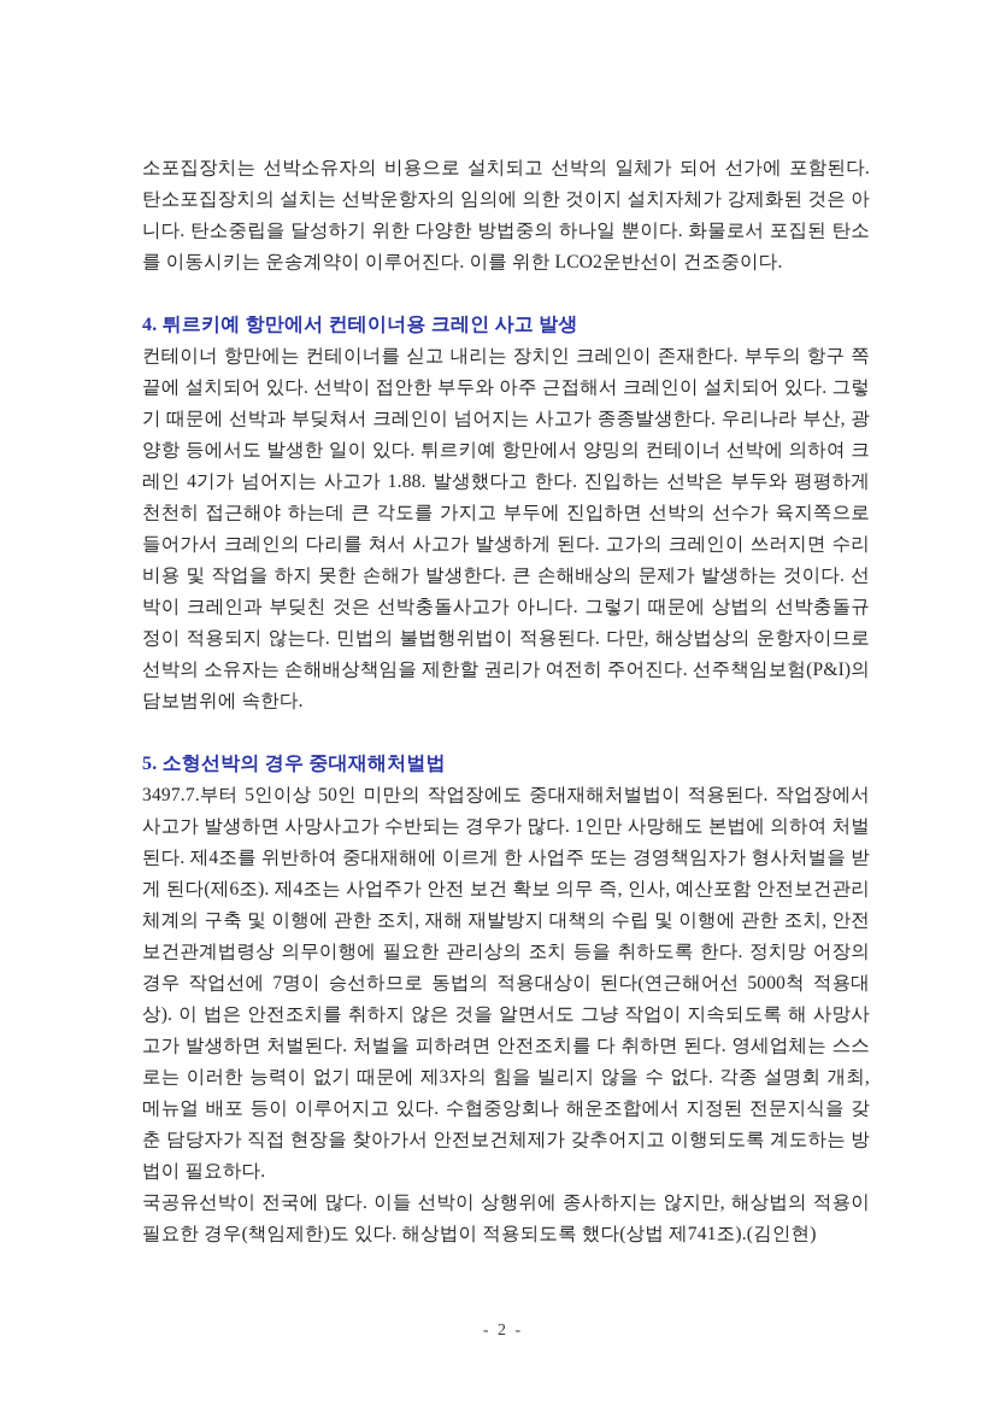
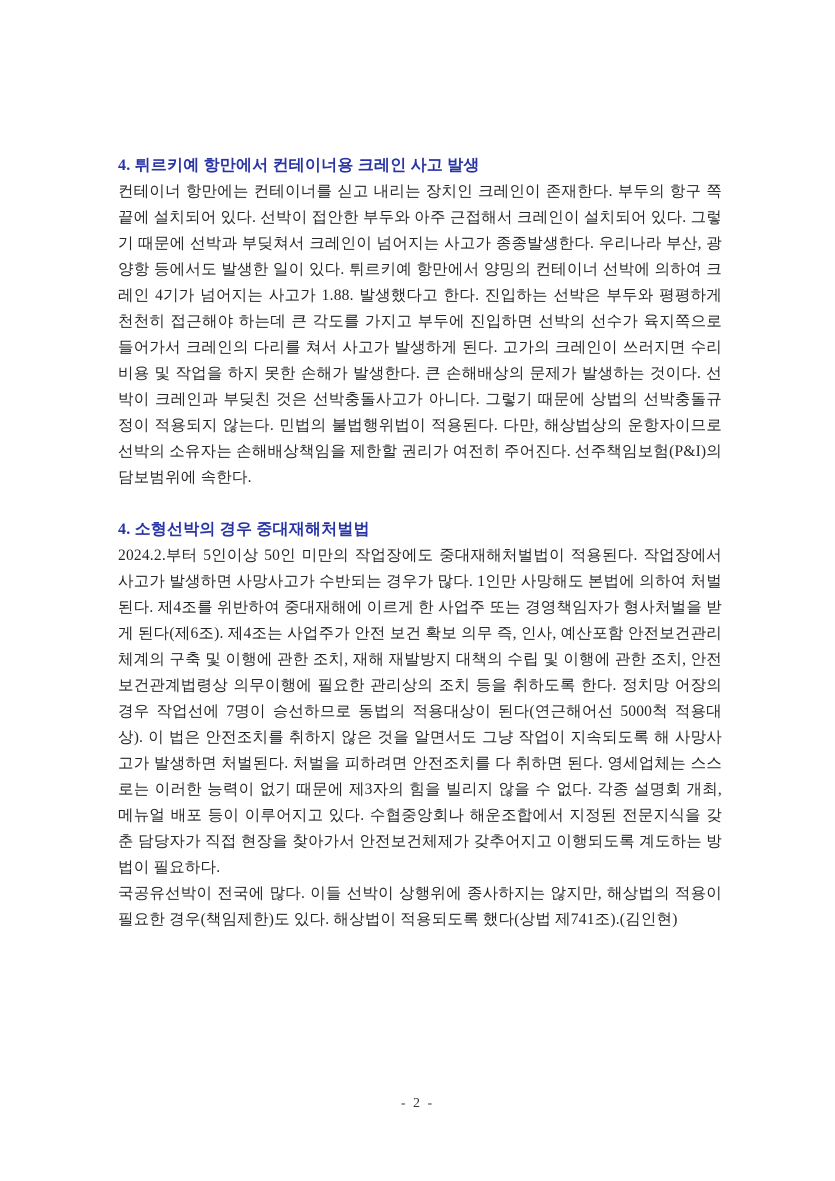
- 소포집장치는 선박소유자의 비용으로 설치되고 선박의 일체가 되어 선가에 포함된다. 탄소포집장치의 설치는 선박운항자의 임의에 의한 것이지 설치자체가 강제화된 것은 아니다. 탄소중립을 달성하기 위한 다양한 방법중의 하나일 뿐이다. 화물로서 포집된 탄소를 이동시키는 운송계약이 이루어진다. 이를 위한 LCO2운반선이 건조중이다.
  4. 튀르키예 항만에서 컨테이너용 크레인 사고 발생
  컨테이너 항만에는 컨테이너를 싣고 내리는 장치인 크레인이 존재한다. 부두의 항구 쪽 끝에 설치되어 있다. 선박이 접안한 부두와 아주 근접해서 크레인이 설치되어 있다. 그렇기 때문에 선박과 부딪쳐서 크레인이 넘어지는 사고가 종종발생한다. 우리나라 부산, 광양항 등에서도 발생한 일이 있다. 튀르키예 항만에서 양밍의 컨테이너 선박에 의하여 크레인 4기가 넘어지는 사고가 1.88. 발생했다고 한다. 진입하는 선박은 부두와 평평하게 천천히 접근해야 하는데 큰 각도를 가지고 부두에 진입하면 선박의 선수가 육지쪽으로 들어가서 크레인의 다리를 쳐서 사고가 발생하게 된다. 고가의 크레인이 쓰러지면 수리비용 및 작업을 하지 못한 손해가 발생한다. 큰 손해배상의 문제가 발생하는 것이다. 선박이 크레인과 부딪친 것은 선박충돌사고가 아니다. 그렇기 때문에 상법의 선박충돌규정이 적용되지 않는다. 민법의 불법행위법이 적용된다. 다만, 해상법상의 운항자이므로 선박의 소유자는 손해배상책임을 제한할 권리가 여전히 주어진다. 선주책임보험(P&I)의 담보범위에 속한다.
- 5. 소형선박의 경우 중대재해처벌법
+ 4. 소형선박의 경우 중대재해처벌법
- 3497.7.부터 5인이상 50인 미만의 작업장에도 중대재해처벌법이 적용된다. 작업장에서 사고가 발생하면 사망사고가 수반되는 경우가 많다. 1인만 사망해도 본법에 의하여 처벌된다. 제4조를 위반하여 중대재해에 이르게 한 사업주 또는 경영책임자가 형사처벌을 받게 된다(제6조). 제4조는 사업주가 안전 보건 확보 의무 즉, 인사, 예산포함 안전보건관리체계의 구축 및 이행에 관한 조치, 재해 재발방지 대책의 수립 및 이행에 관한 조치, 안전보건관계법령상 의무이행에 필요한 관리상의 조치 등을 취하도록 한다. 정치망 어장의 경우 작업선에 7명이 승선하므로 동법의 적용대상이 된다(연근해어선 5000척 적용대상). 이 법은 안전조치를 취하지 않은 것을 알면서도 그냥 작업이 지속되도록 해 사망사고가 발생하면 처벌된다. 처벌을 피하려면 안전조치를 다 취하면 된다. 영세업체는 스스로는 이러한 능력이 없기 때문에 제3자의 힘을 빌리지 않을 수 없다. 각종 설명회 개최, 메뉴얼 배포 등이 이루어지고 있다. 수협중앙회나 해운조합에서 지정된 전문지식을 갖춘 담당자가 직접 현장을 찾아가서 안전보건체제가 갖추어지고 이행되도록 계도하는 방법이 필요하다.
+ 2024.2.부터 5인이상 50인 미만의 작업장에도 중대재해처벌법이 적용된다. 작업장에서 사고가 발생하면 사망사고가 수반되는 경우가 많다. 1인만 사망해도 본법에 의하여 처벌된다. 제4조를 위반하여 중대재해에 이르게 한 사업주 또는 경영책임자가 형사처벌을 받게 된다(제6조). 제4조는 사업주가 안전 보건 확보 의무 즉, 인사, 예산포함 안전보건관리체계의 구축 및 이행에 관한 조치, 재해 재발방지 대책의 수립 및 이행에 관한 조치, 안전보건관계법령상 의무이행에 필요한 관리상의 조치 등을 취하도록 한다. 정치망 어장의 경우 작업선에 7명이 승선하므로 동법의 적용대상이 된다(연근해어선 5000척 적용대상). 이 법은 안전조치를 취하지 않은 것을 알면서도 그냥 작업이 지속되도록 해 사망사고가 발생하면 처벌된다. 처벌을 피하려면 안전조치를 다 취하면 된다. 영세업체는 스스로는 이러한 능력이 없기 때문에 제3자의 힘을 빌리지 않을 수 없다. 각종 설명회 개최, 메뉴얼 배포 등이 이루어지고 있다. 수협중앙회나 해운조합에서 지정된 전문지식을 갖춘 담당자가 직접 현장을 찾아가서 안전보건체제가 갖추어지고 이행되도록 계도하는 방법이 필요하다.
  국공유선박이 전국에 많다. 이들 선박이 상행위에 종사하지는 않지만, 해상법의 적용이 필요한 경우(책임제한)도 있다. 해상법이 적용되도록 했다(상법 제741조).(김인현)
  - 2 -
